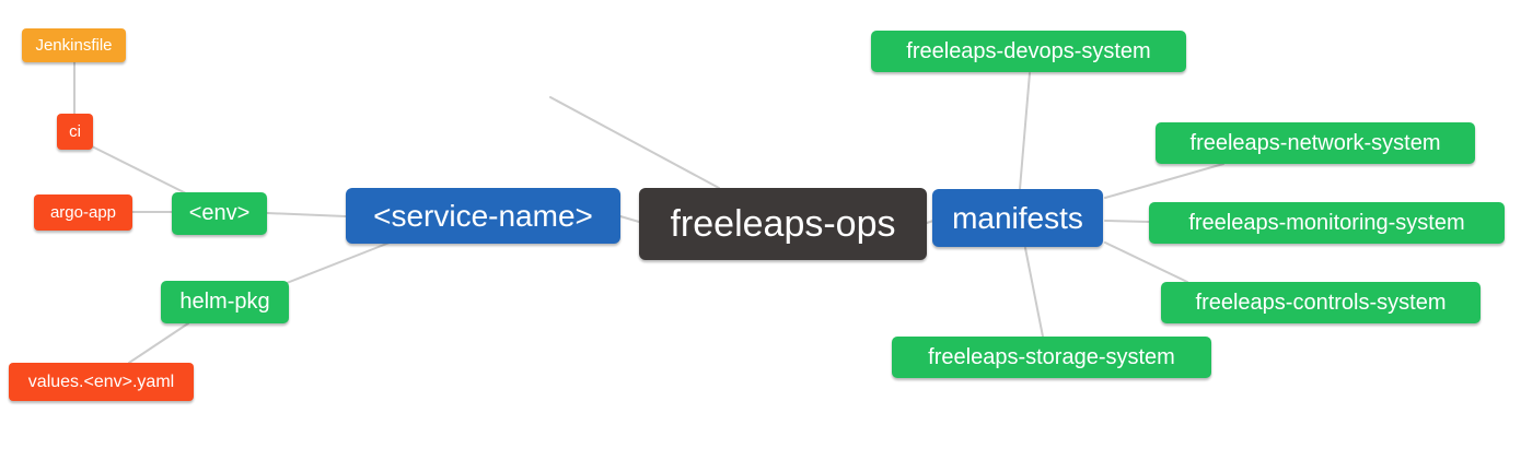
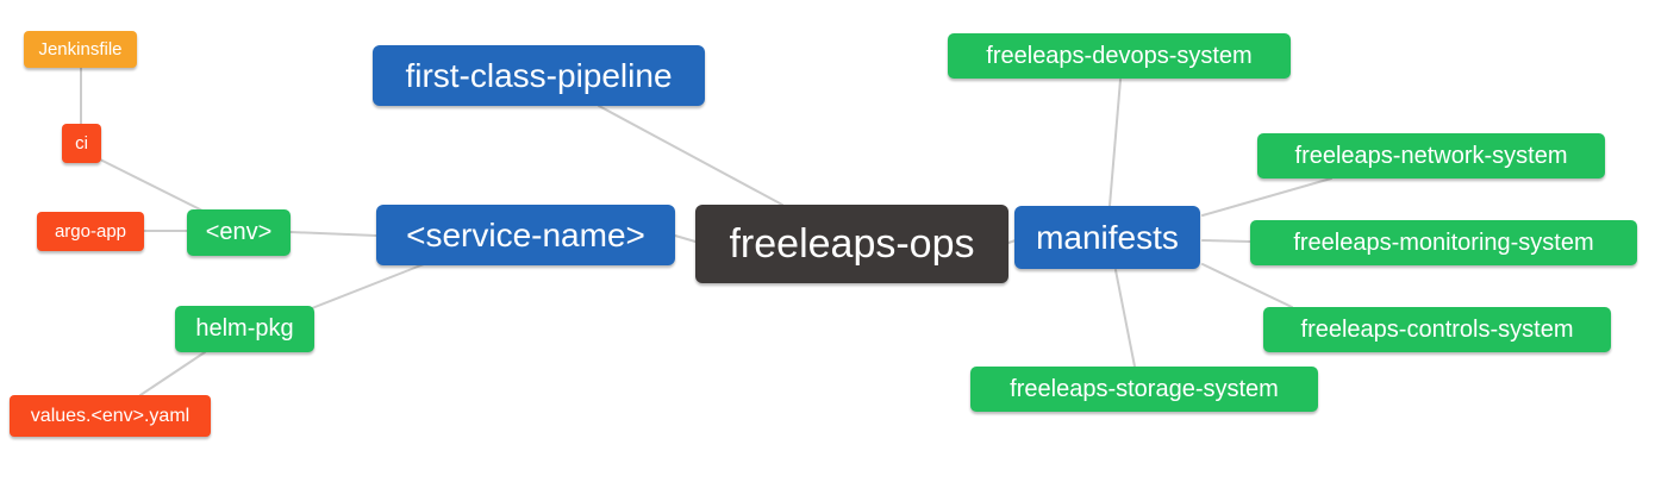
  Jenkinsfile
  ci
  argo-app
  <env>
  helm-pkg
  values.<env>.yaml
+ first-class-pipeline
  <service-name>
  freeleaps-ops
  manifests
  freeleaps-devops-system
  freeleaps-network-system
  freeleaps-monitoring-system
  freeleaps-controls-system
  freeleaps-storage-system
